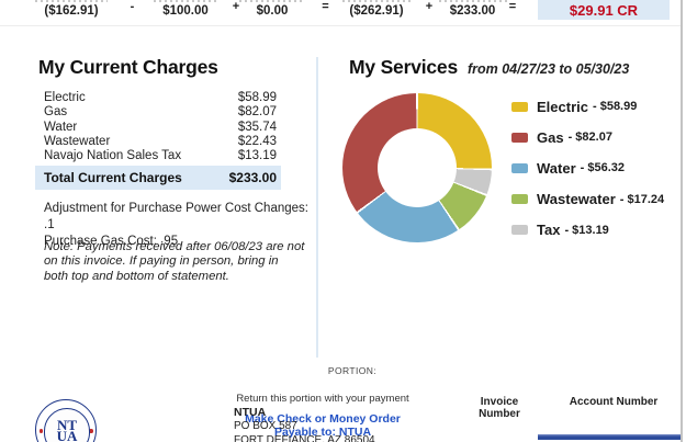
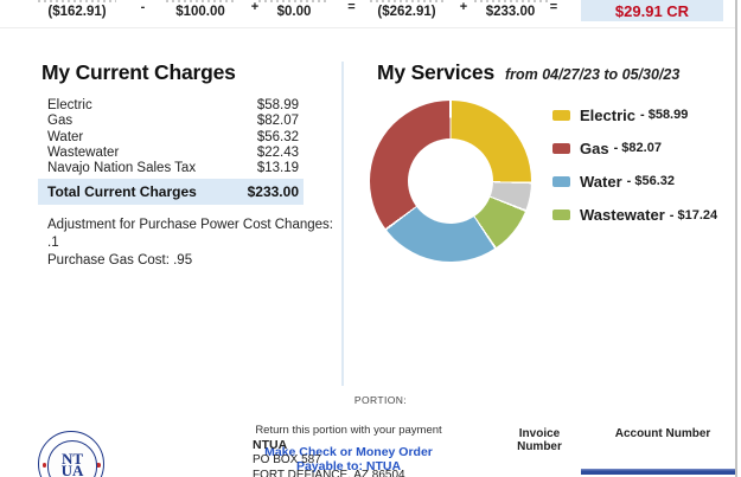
  ($162.91)
  -
  $100.00
  +
  $0.00
  =
  ($262.91)
  +
  $233.00
  =
  $29.91 CR
  My Current Charges
  Electric
  $58.99
  Gas
  $82.07
  Water
- $35.74
+ $56.32
  Wastewater
  $22.43
  Navajo Nation Sales Tax
  $13.19
  Total Current Charges
  $233.00
  Adjustment for Purchase Power Cost Changes: .1
  Purchase Gas Cost: .95
- Note: Payments received after 06/08/23 are not on this invoice. If paying in person, bring in both top and bottom of statement.
  My Services from 04/27/23 to 05/30/23
  Electric
  - $58.99
  Gas
  - $82.07
  Water
  - $56.32
  Wastewater
  - $17.24
- Tax
- - $13.19
  PORTION:
  Return this portion with your payment
  Make Check or Money Order
  Payable to: NTUA
  Invoice Number
  Account Number
  NT
  UA
  NTUA
  PO BOX 587
  FORT DEFIANCE, AZ 86504
